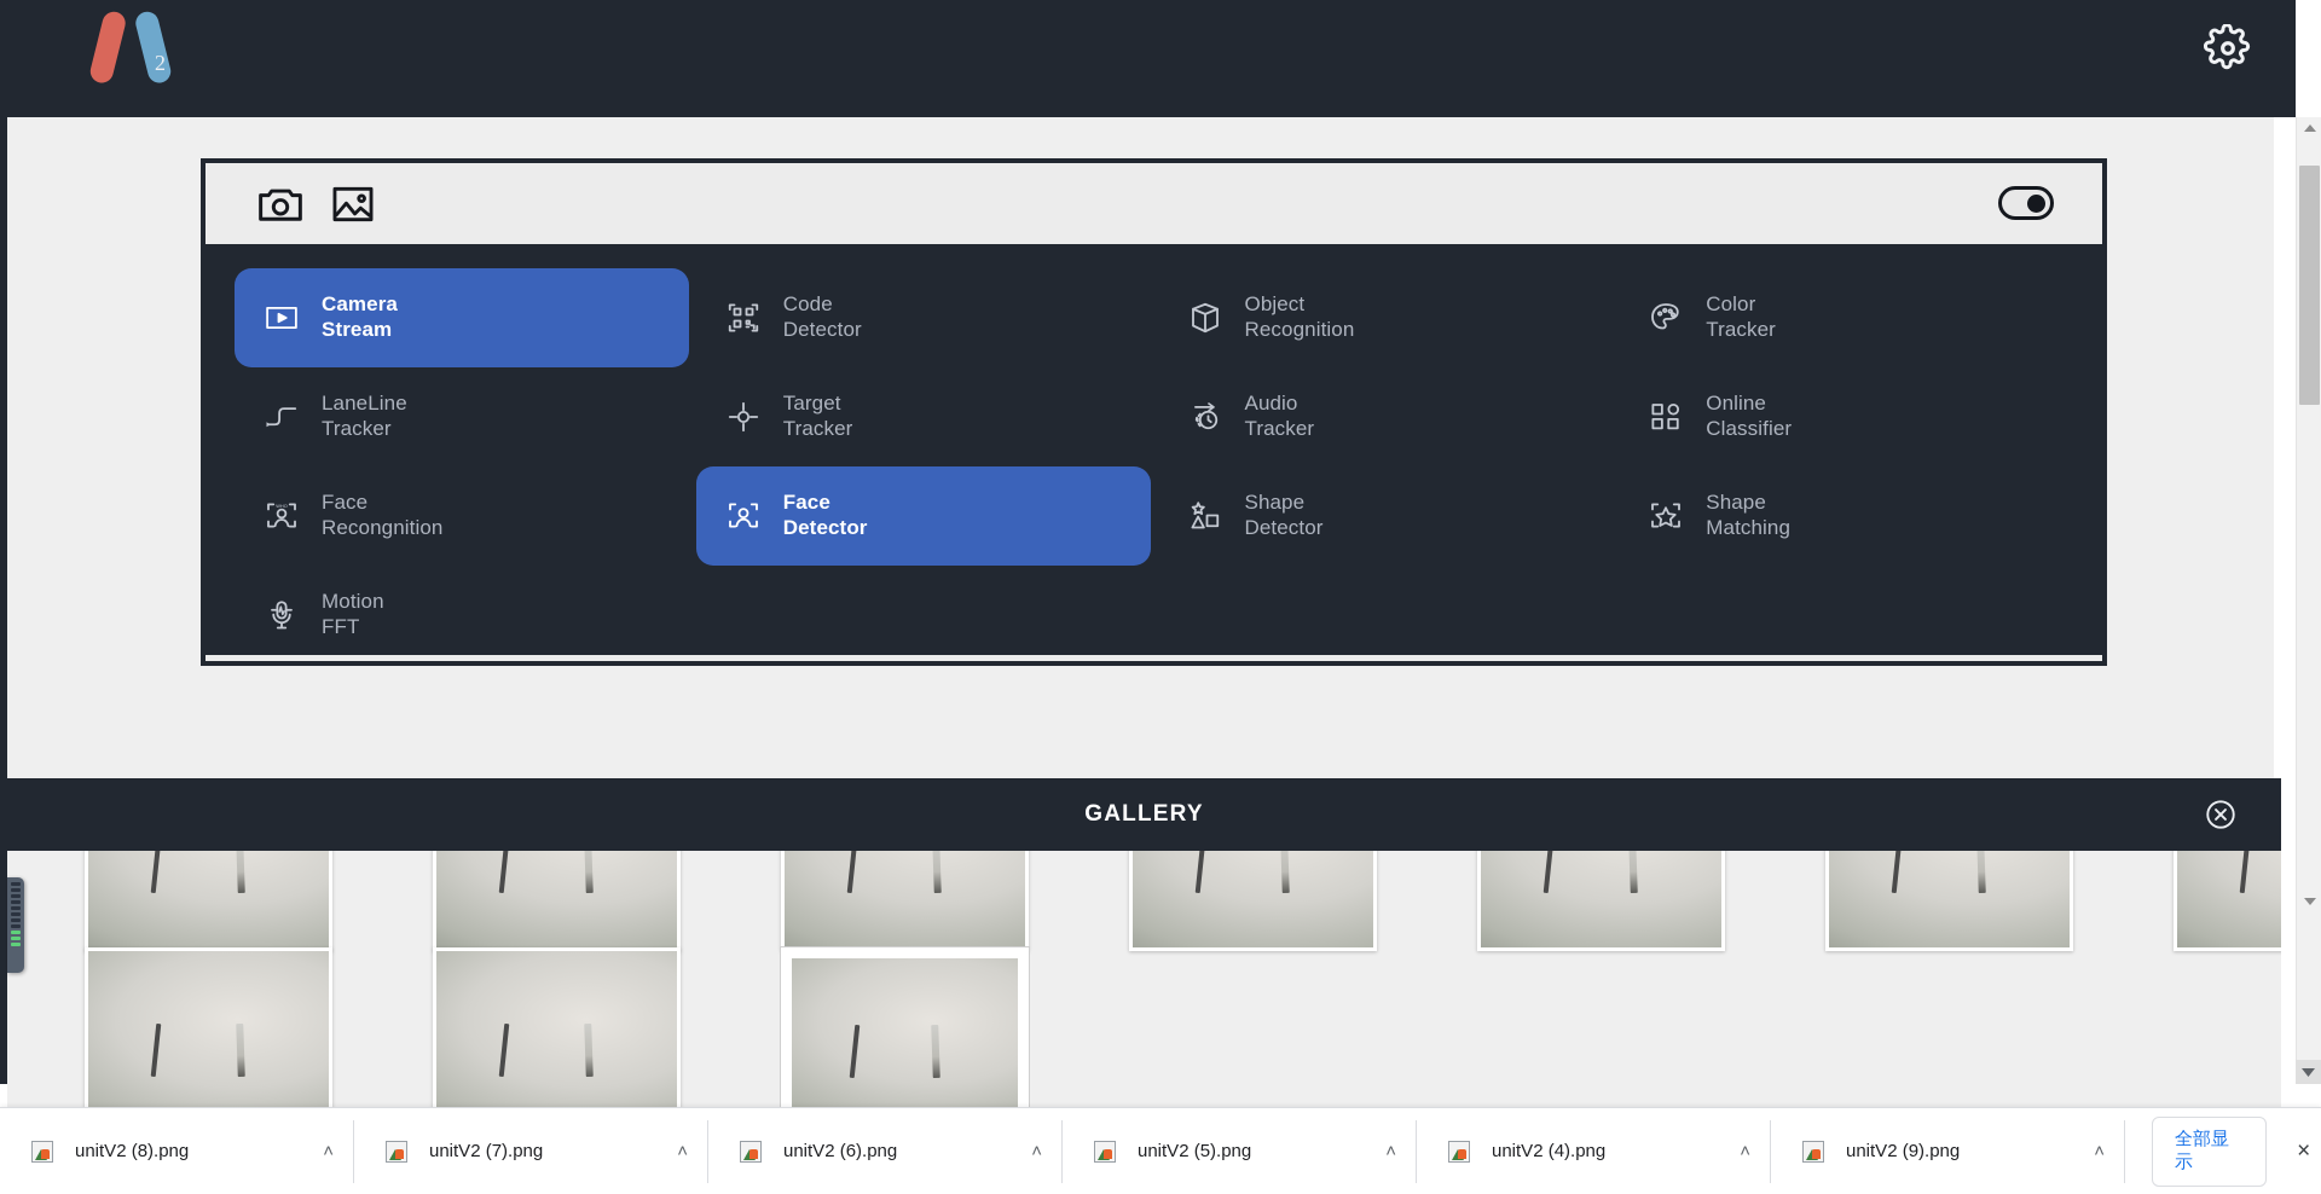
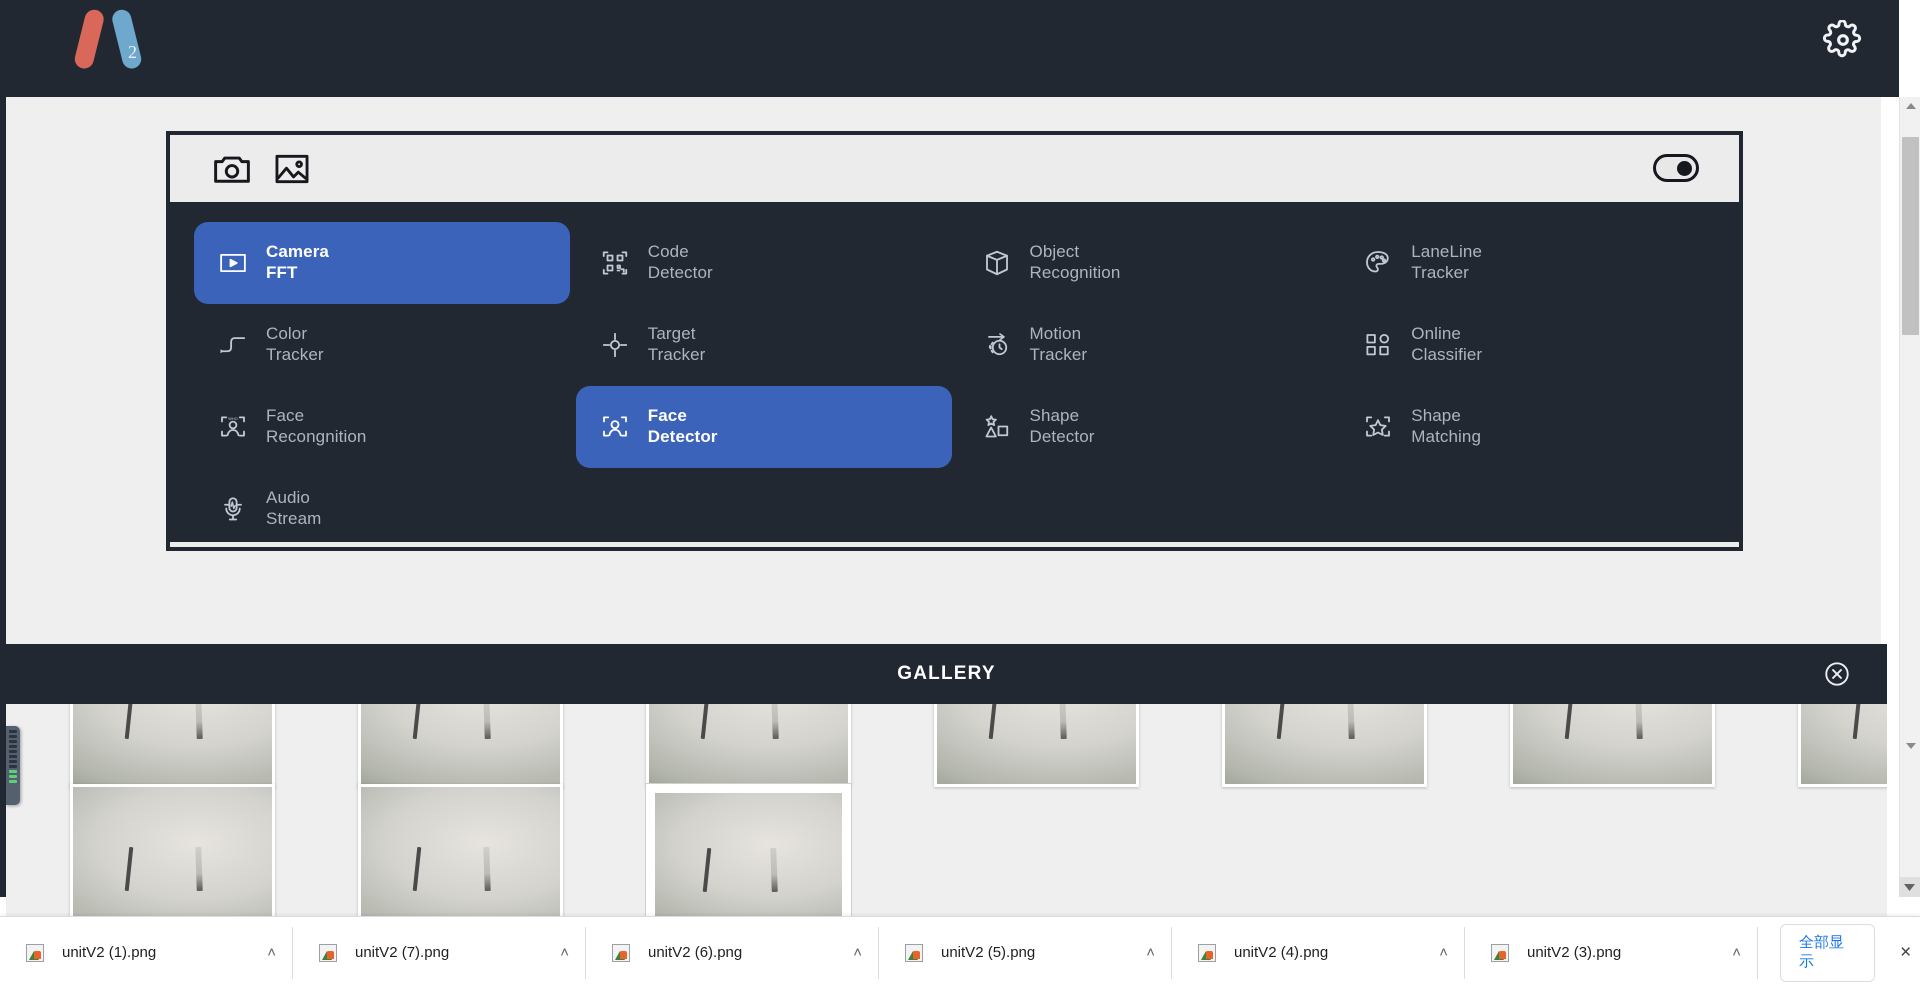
  2
  Camera
- Stream
+ FFT
  Code
  Detector
  Object
  Recognition
- Color
+ LaneLine
  Tracker
- LaneLine
+ Color
  Tracker
  Target
  Tracker
- Audio
+ Motion
  Tracker
  Online
  Classifier
  Face
  Recongnition
  Face
  Detector
  Shape
  Detector
  Shape
  Matching
- Motion
+ Audio
- FFT
+ Stream
  GALLERY
- unitV2 (8).png
+ unitV2 (1).png
  ˄
  unitV2 (7).png
  ˄
  unitV2 (6).png
  ˄
  unitV2 (5).png
  ˄
  unitV2 (4).png
  ˄
- unitV2 (9).png
+ unitV2 (3).png
  ˄
  全部显示
  ×
